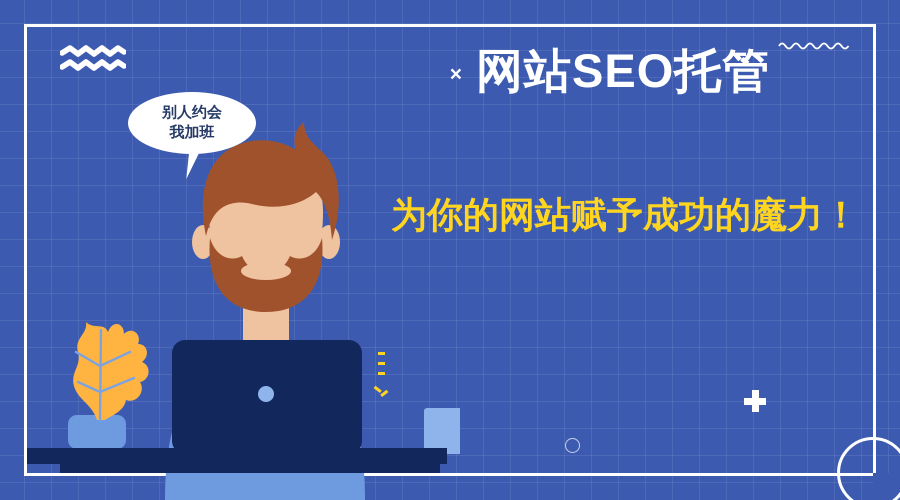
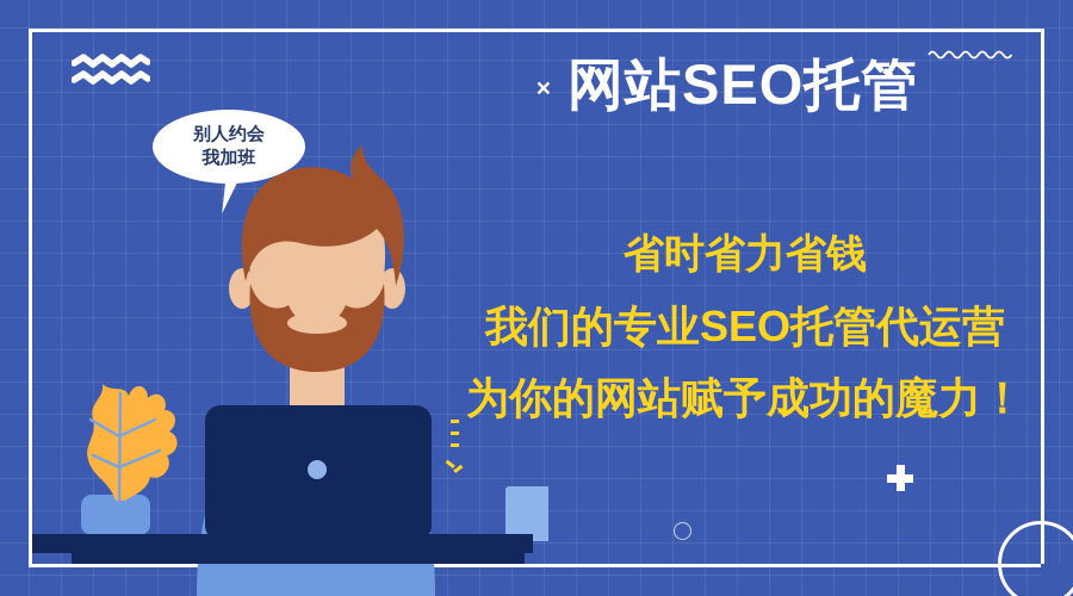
  别人约会
  我加班
  ×
  网站SEO托管
+ 省时省力省钱
+ 我们的专业SEO托管代运营
  为你的网站赋予成功的魔力！
